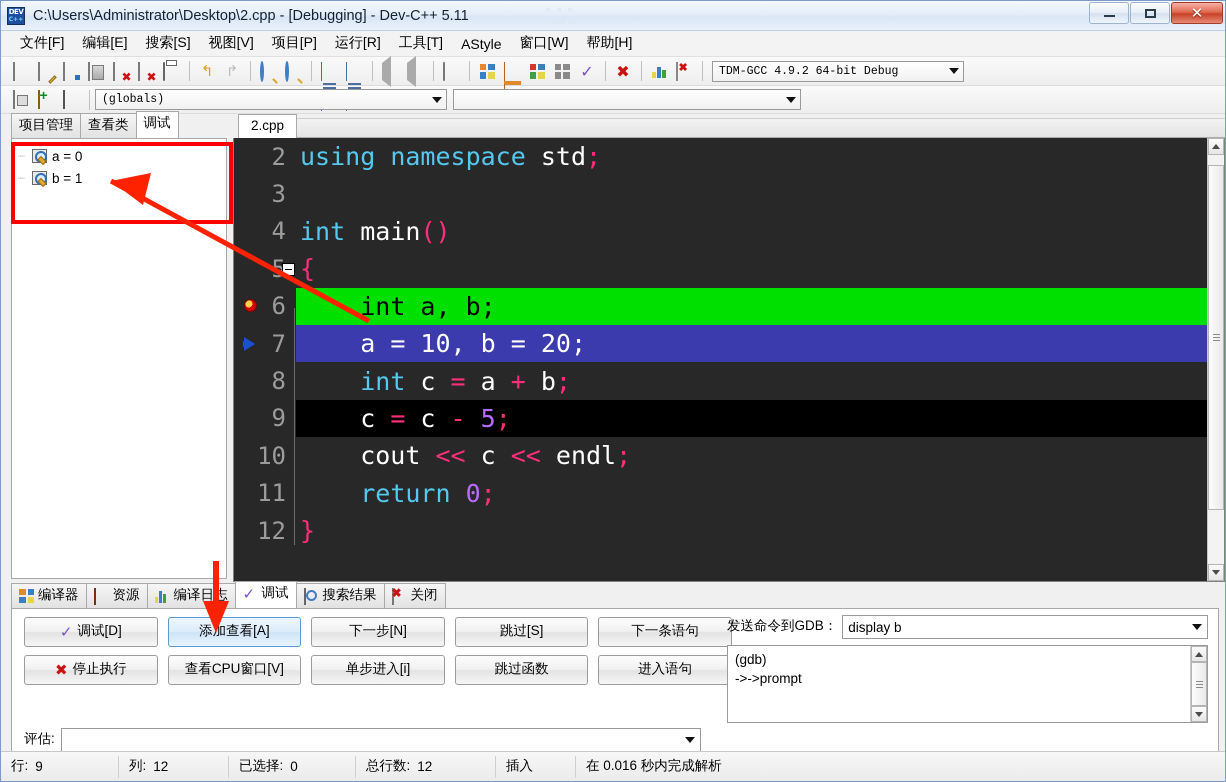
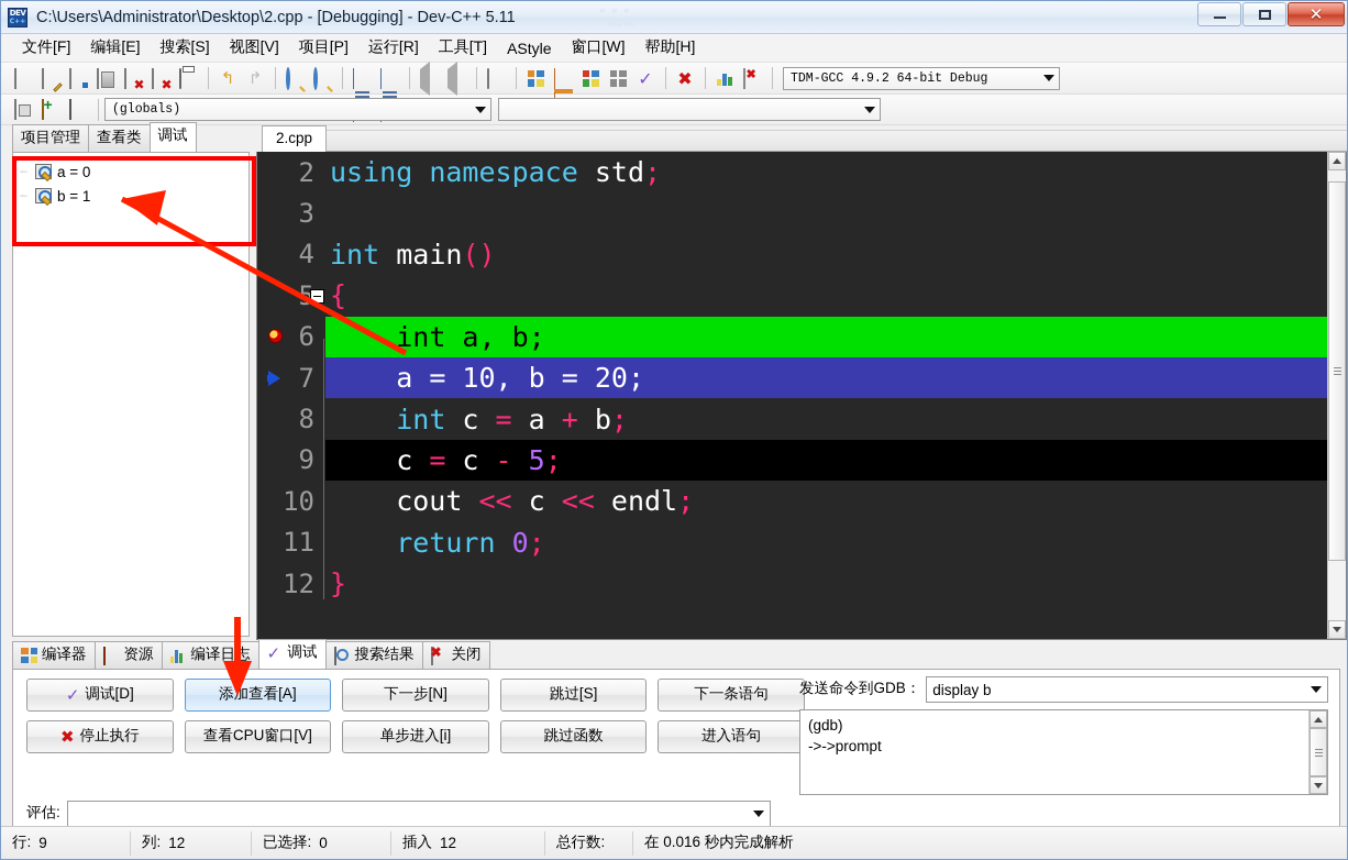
  DEV
  C:\Users\Administrator\Desktop\2.cpp - [Debugging] - Dev-C++ 5.11
  ✕
  文件[F]
  编辑[E]
  搜索[S]
  视图[V]
  项目[P]
  运行[R]
  工具[T]
  AStyle
  窗口[W]
  帮助[H]
  ✖
  ✖
  ↰
  ↱
  ✓
  ✖
  TDM-GCC 4.9.2 64-bit Debug
  (globals)
  项目管理
  查看类
  调试
  ┈
  a = 0
  ┈
  b = 1
  2.cpp
  2
  3
  4
  5
  6
  7
  8
  9
  10
  11
  12
  using namespace std;
  int main()
  {
  int a, b;
  a = 10, b = 20;
  int c = a + b;
  c = c - 5;
  cout << c << endl;
  return 0;
  }
  编译器
  资源
  编译日志
  ✓
  调试
  搜索结果
  关闭
  ✓
  调试[D]
  添加查看[A]
  下一步[N]
  跳过[S]
  下一条语句
  ✖
  停止执行
  查看CPU窗口[V]
  单步进入[i]
  跳过函数
  进入语句
  评估:
  发送命令到GDB：
  display b
  (gdb)
  ->->prompt
  行:
  9
  列:
  12
  已选择:
  0
- 总行数:
+ 插入
  12
- 插入
+ 总行数:
  在 0.016 秒内完成解析
